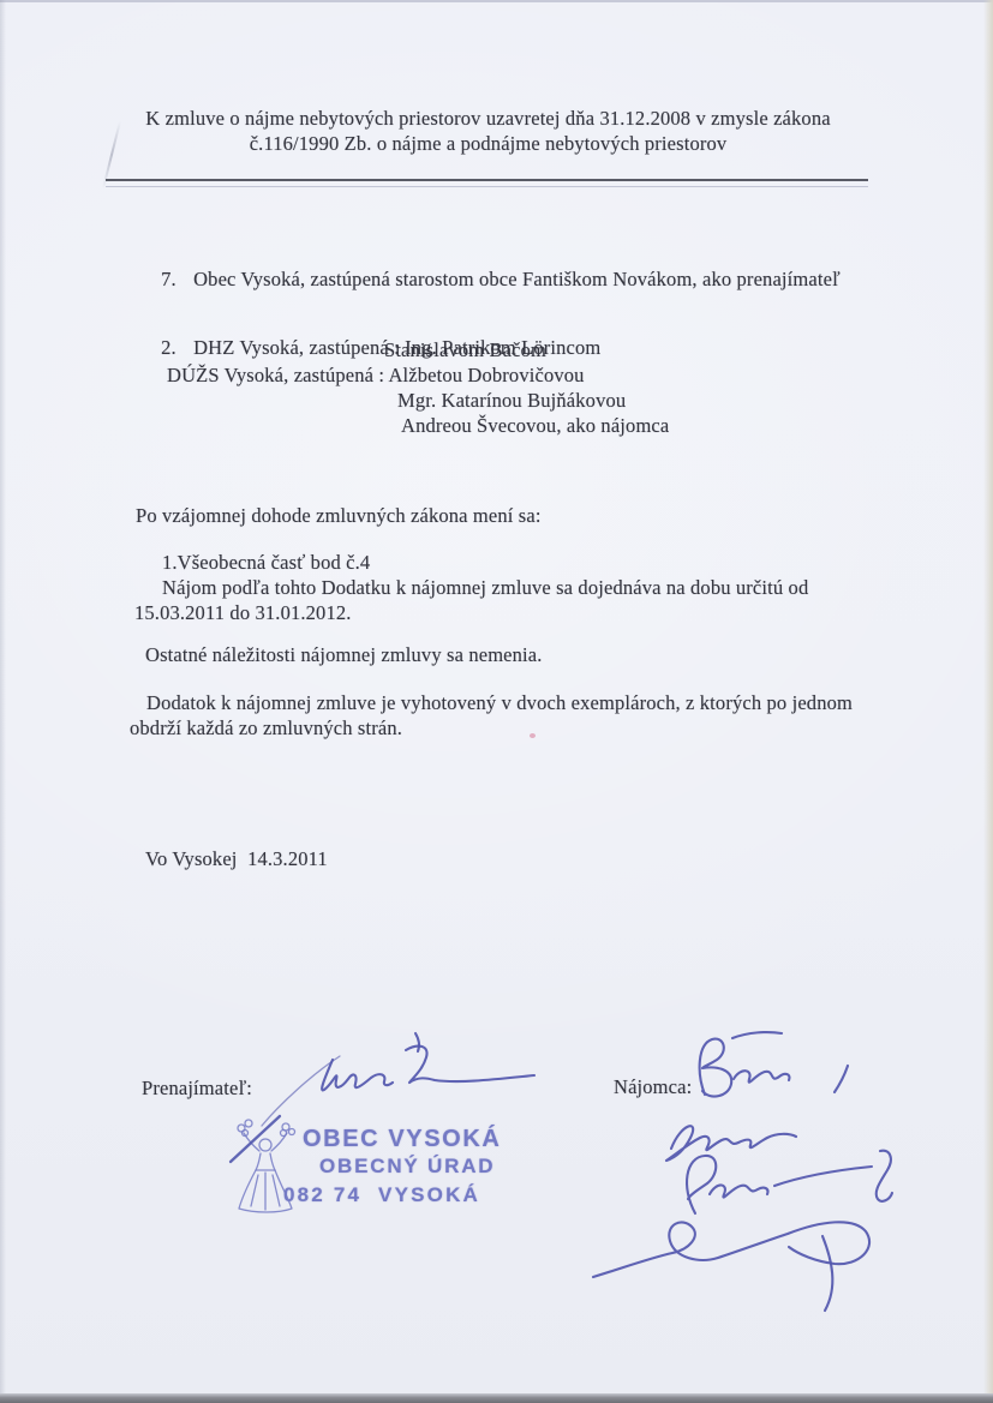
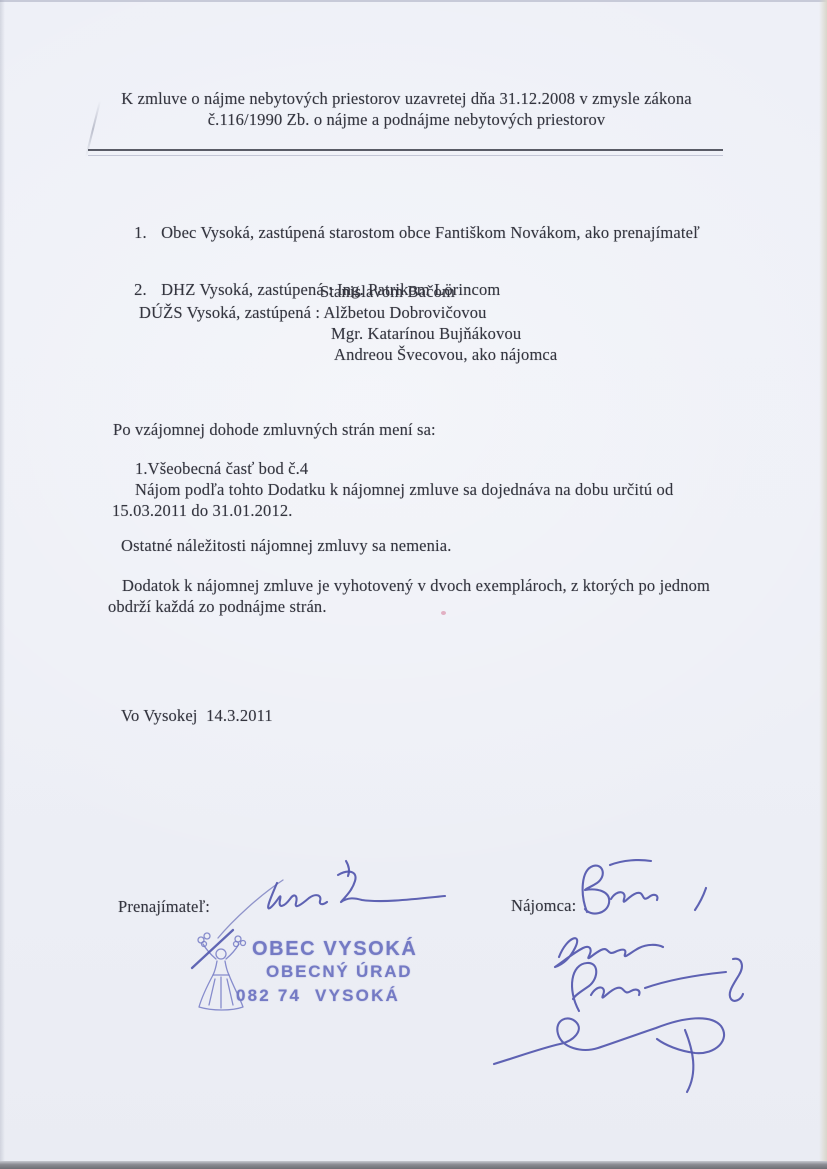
  K zmluve o nájme nebytových priestorov uzavretej dňa 31.12.2008 v zmysle zákona
  č.116/1990 Zb. o nájme a podnájme nebytových priestorov
- 7. Obec Vysoká, zastúpená starostom obce Fantiškom Novákom, ako prenajímateľ
+ 1. Obec Vysoká, zastúpená starostom obce Fantiškom Novákom, ako prenajímateľ
  2. DHZ Vysoká, zastúpená : Ing. Patrikom Lörincom
  Stanislavom Bačom
  DÚŽS Vysoká, zastúpená : Alžbetou Dobrovičovou
  Mgr. Katarínou Bujňákovou
  Andreou Švecovou, ako nájomca
- Po vzájomnej dohode zmluvných zákona mení sa:
+ Po vzájomnej dohode zmluvných strán mení sa:
  1.Všeobecná časť bod č.4
  Nájom podľa tohto Dodatku k nájomnej zmluve sa dojednáva na dobu určitú od
  15.03.2011 do 31.01.2012.
  Ostatné náležitosti nájomnej zmluvy sa nemenia.
  Dodatok k nájomnej zmluve je vyhotovený v dvoch exemplároch, z ktorých po jednom
- obdrží každá zo zmluvných strán.
+ obdrží každá zo podnájme strán.
  Vo Vysokej 14.3.2011
  Prenajímateľ:
  Nájomca:
  OBEC VYSOKÁ
  OBECNÝ ÚRAD
  082 74 VYSOKÁ
